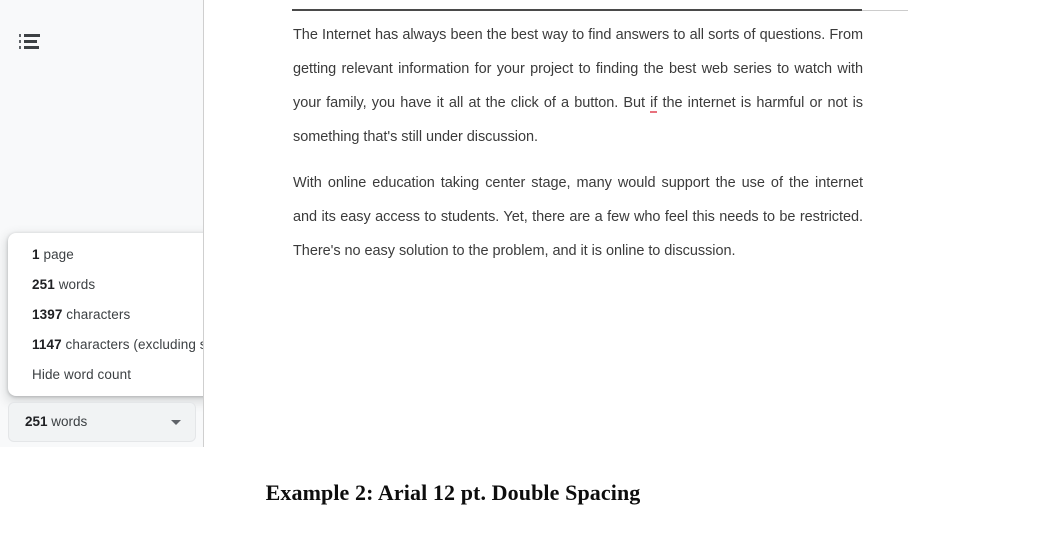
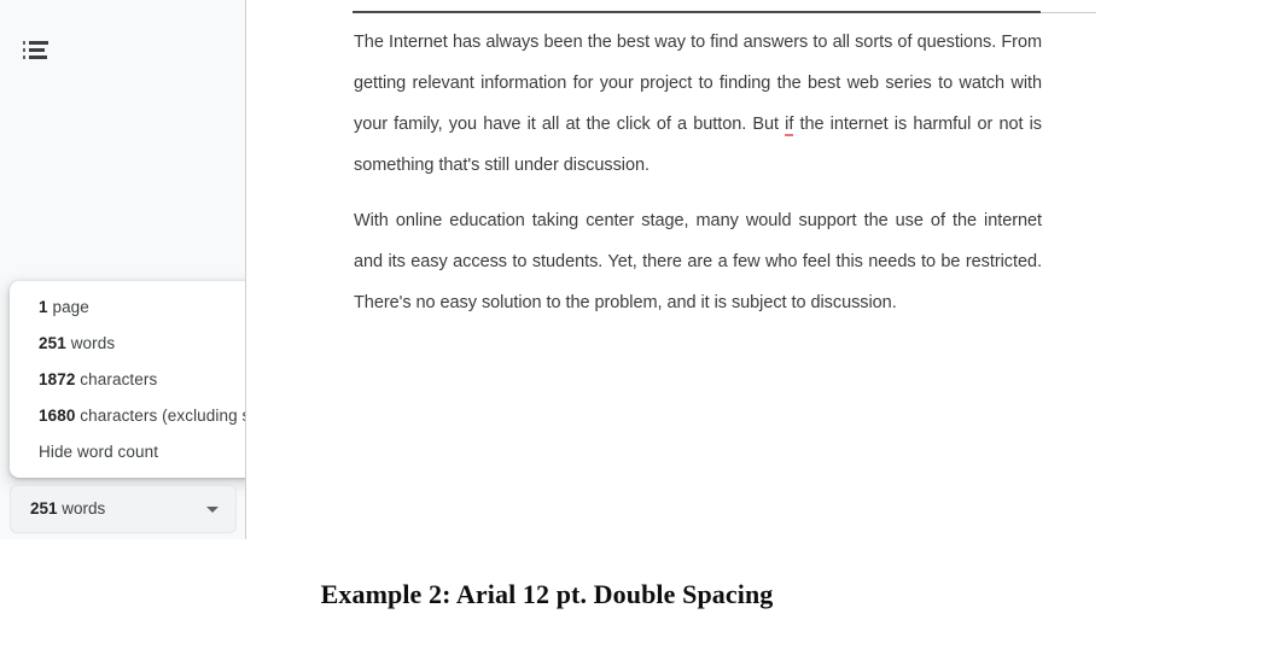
  1 page
  251 words
- 1397 characters
+ 1872 characters
- 1147 characters (excluding
+ 1680 characters (excluding
  Hide word count
  251 words
  The Internet has always been the best way to find answers to all sorts of questions. From getting relevant information for your project to finding the best web series to watch with your family, you have it all at the click of a button. But if the internet is harmful or not is something that's still under discussion.
- With online education taking center stage, many would support the use of the internet and its easy access to students. Yet, there are a few who feel this needs to be restricted. There's no easy solution to the problem, and it is online to discussion.
+ With online education taking center stage, many would support the use of the internet and its easy access to students. Yet, there are a few who feel this needs to be restricted. There's no easy solution to the problem, and it is subject to discussion.
  Example 2: Arial 12 pt. Double Spacing
